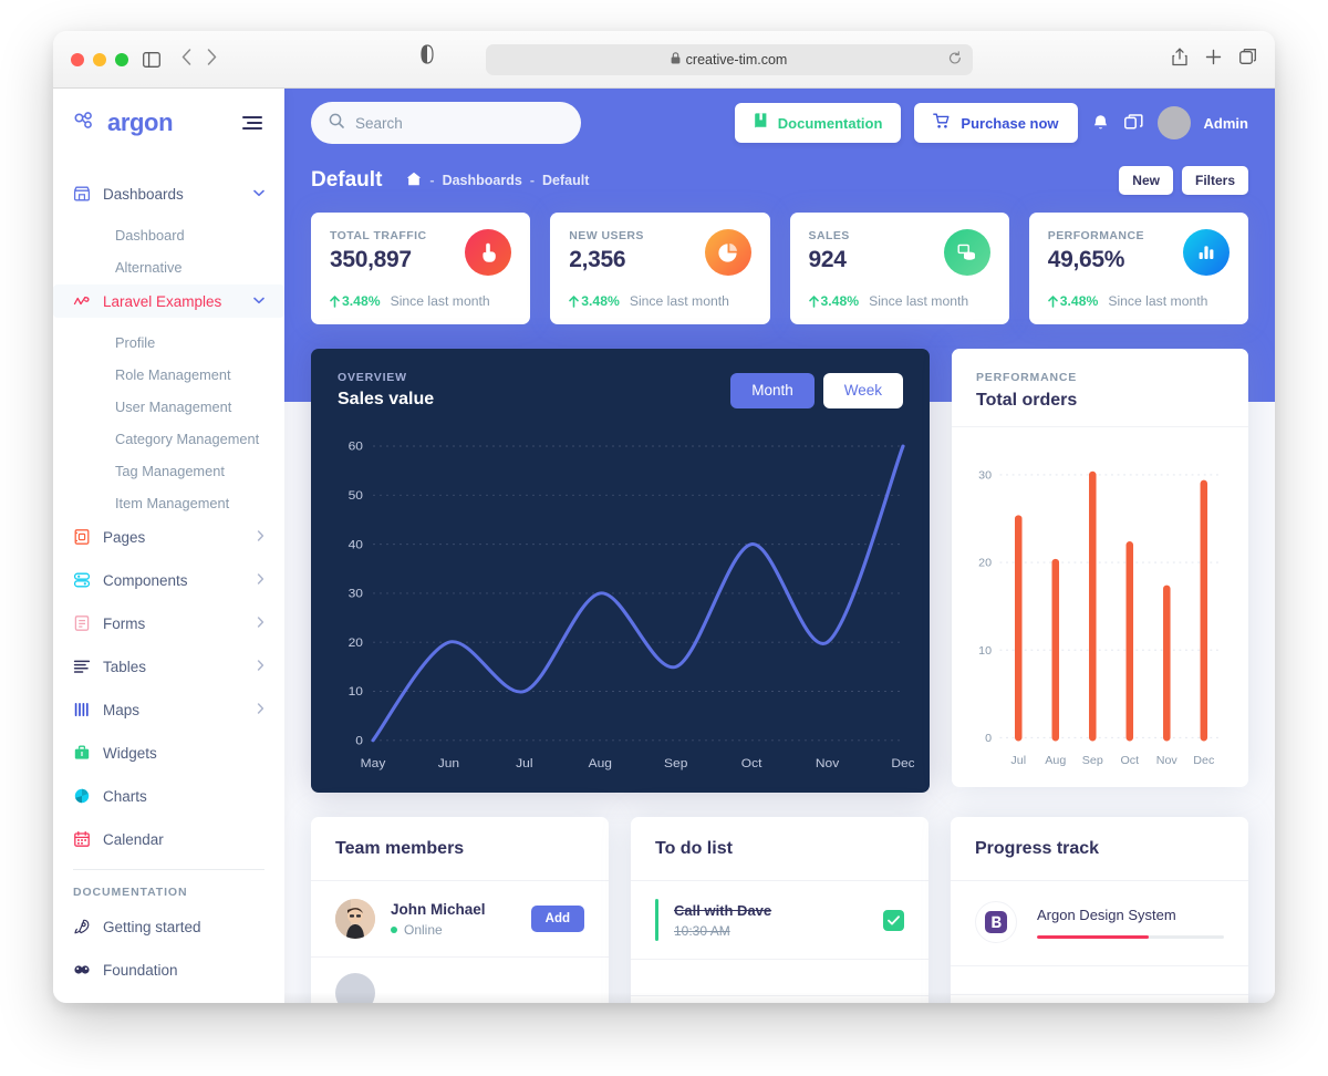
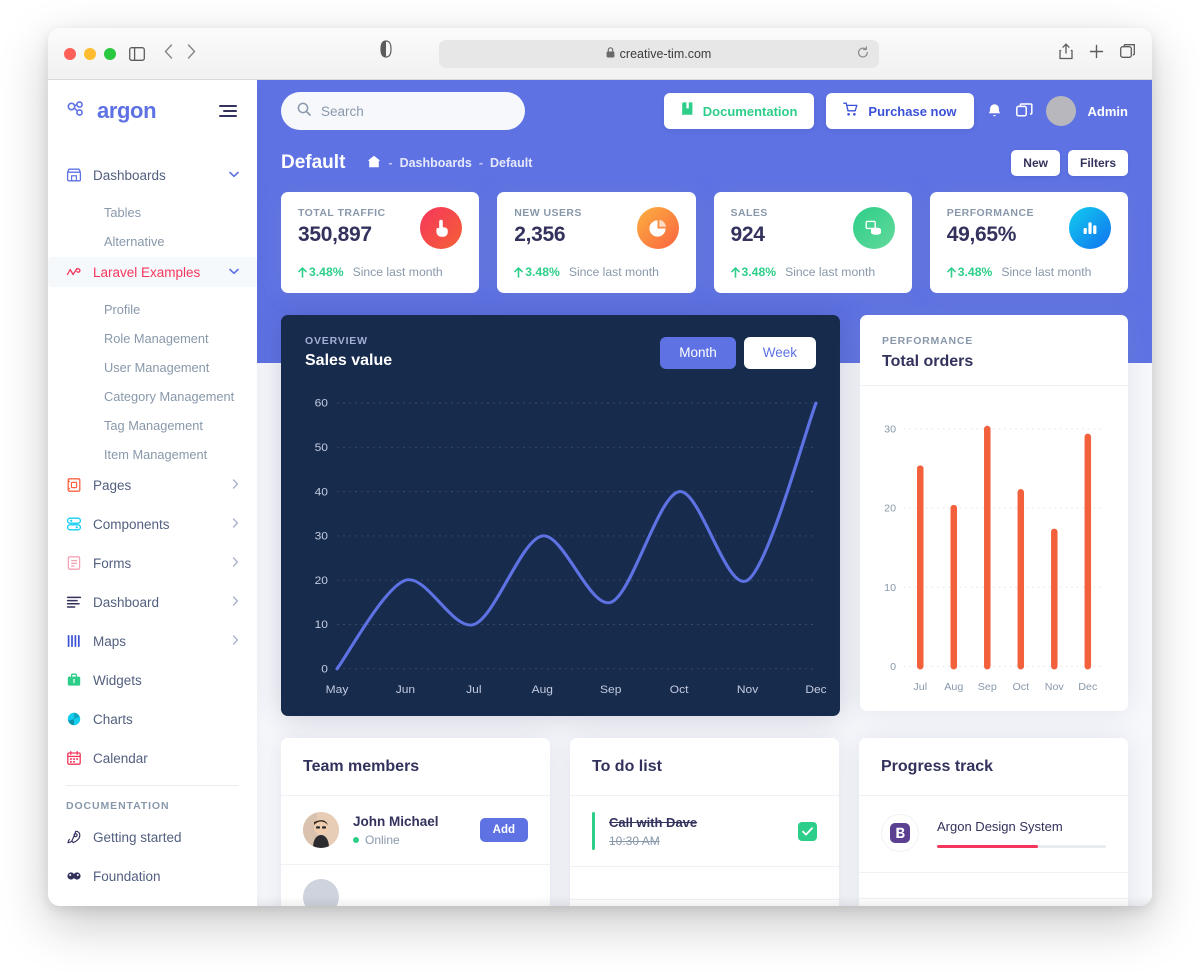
  creative-tim.com
  argon
  Dashboards
- Dashboard
+ Tables
  Alternative
  Laravel Examples
  Profile
  Role Management
  User Management
  Category Management
  Tag Management
  Item Management
  Pages
  Components
  Forms
- Tables
+ Dashboard
  Maps
  Widgets
  Charts
  Calendar
  DOCUMENTATION
  Getting started
  Foundation
  Search
  Documentation
  Purchase now
  Admin
  Default
  -
  Dashboards
  -
  Default
  New
  Filters
  TOTAL TRAFFIC
  350,897
  3.48%
  Since last month
  NEW USERS
  2,356
  3.48%
  Since last month
  SALES
  924
  3.48%
  Since last month
  PERFORMANCE
  49,65%
  3.48%
  Since last month
  OVERVIEW
  Sales value
  Month
  Week
  0
  10
  20
  30
  40
  50
  60
  May
  Jun
  Jul
  Aug
  Sep
  Oct
  Nov
  Dec
  PERFORMANCE
  Total orders
  0
  10
  20
  30
  Jul
  Aug
  Sep
  Oct
  Nov
  Dec
  Team members
  John Michael
  Online
  Add
  To do list
  Call with Dave
  10:30 AM
  Progress track
  Argon Design System
